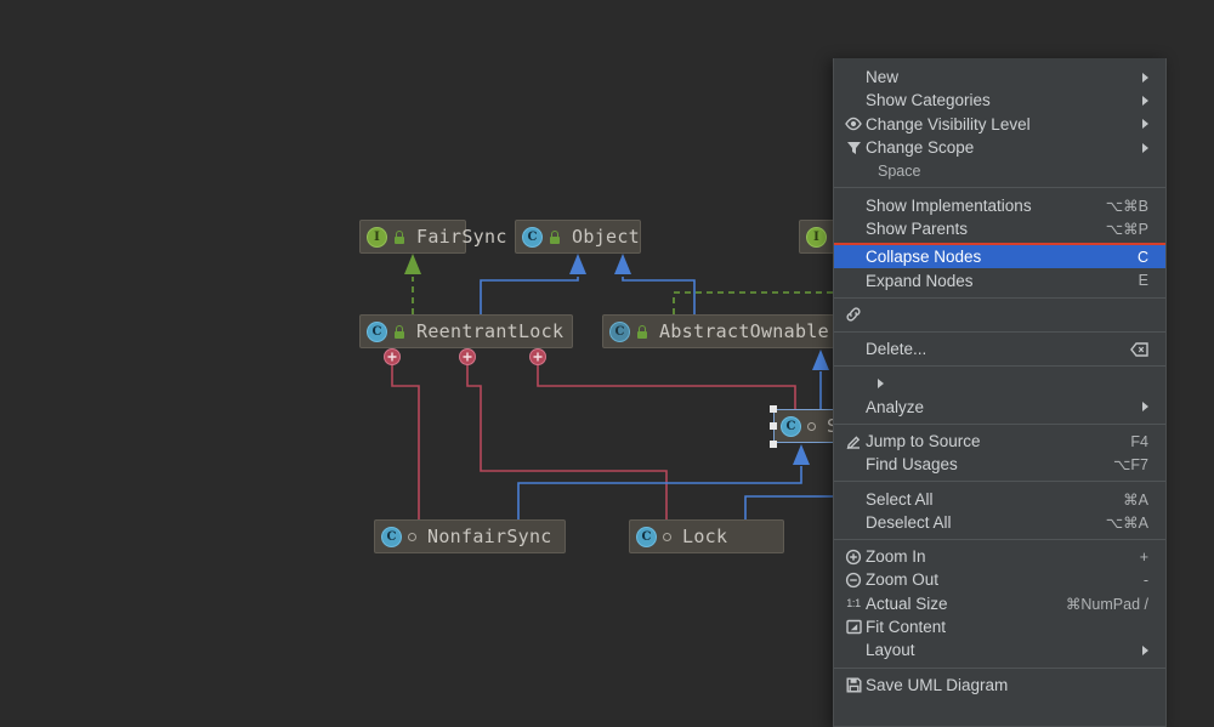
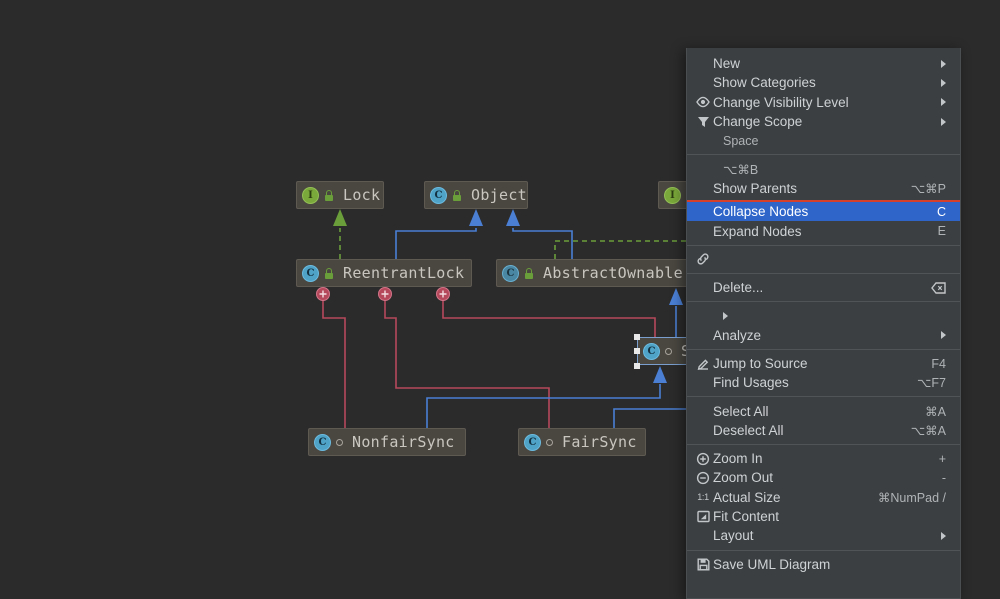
  I
- FairSync
+ Lock
  C
  Object
  I
  C
  ReentrantLock
  C
  AbstractOwnable
  C
  C
  NonfairSync
  C
- Lock
+ FairSync
  New
  Show Categories
  Change Visibility Level
  Change Scope
  Space
- Show Implementations
  ⌥⌘B
  Show Parents
  ⌥⌘P
  Collapse Nodes
  C
  Expand Nodes
  E
  Delete...
  Analyze
  Jump to Source
  F4
  Find Usages
  ⌥F7
  Select All
  ⌘A
  Deselect All
  ⌥⌘A
  Zoom In
  +
  Zoom Out
  -
  1:1
  Actual Size
  ⌘NumPad /
  Fit Content
  Layout
  Save UML Diagram
